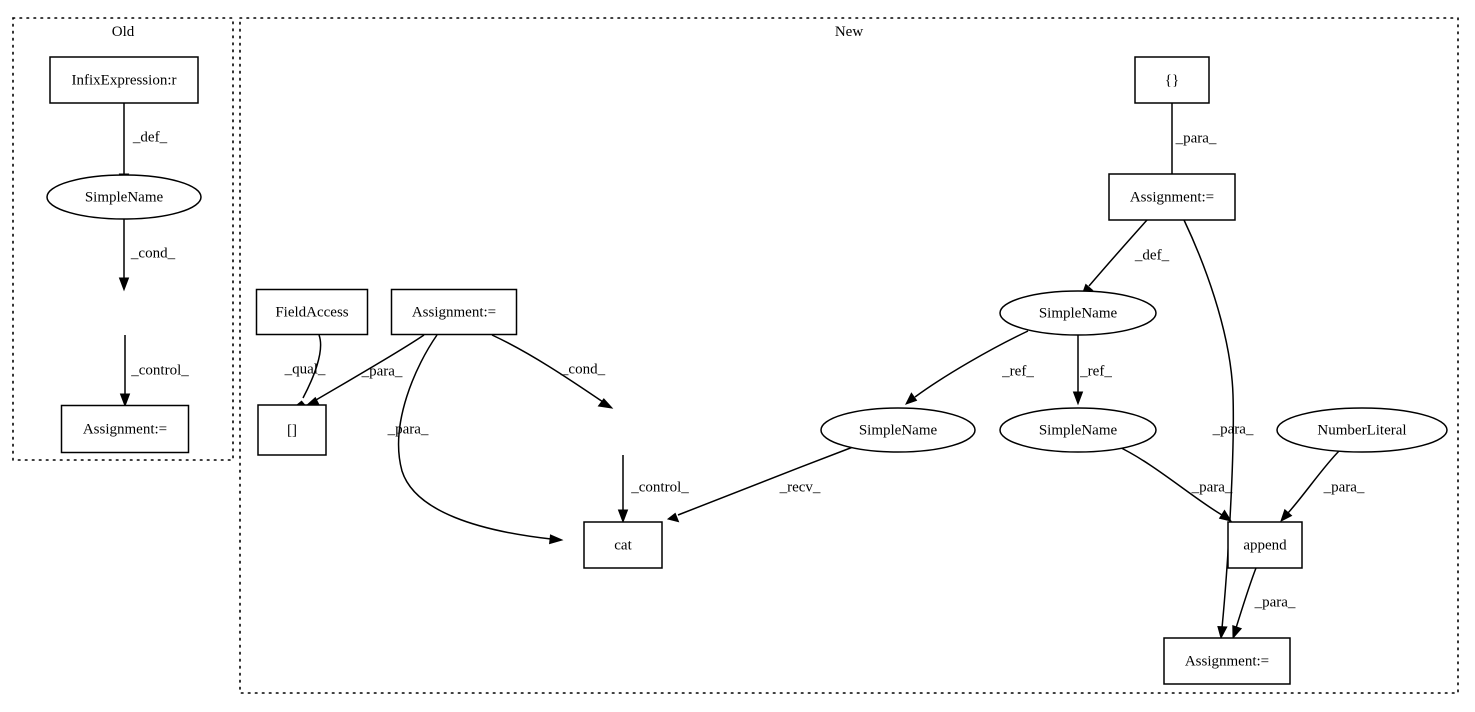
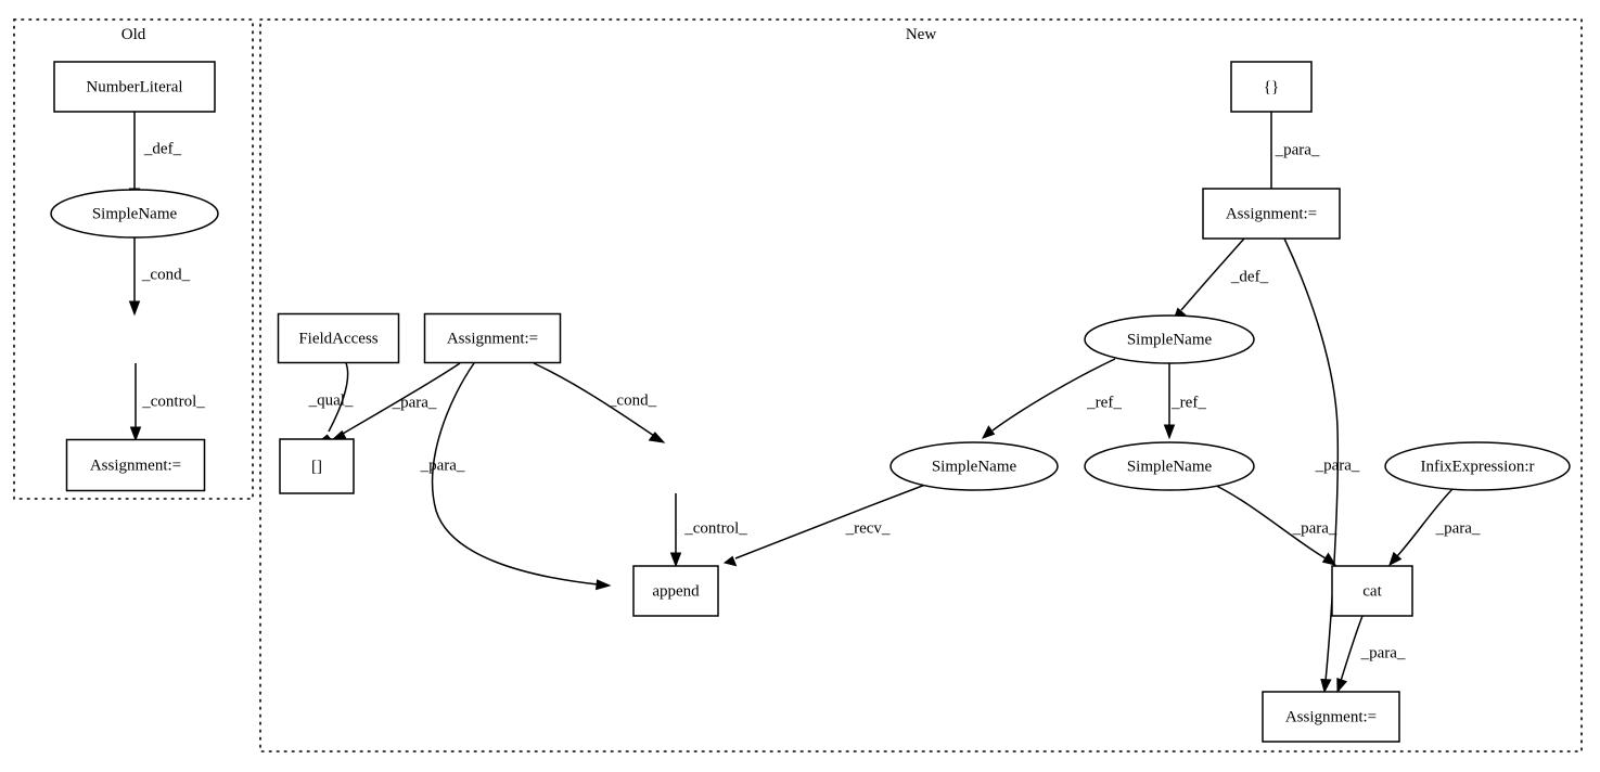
  Old
  New
  _def_
  _cond_
  _control_
  _qual_
  _para_
  _para_
  _cond_
  _control_
  _recv_
  _para_
  _def_
  _para_
  _ref_
  _ref_
  _para_
  _para_
  _para_
- InfixExpression:r
+ NumberLiteral
  SimpleName
  Assignment:=
  FieldAccess
  Assignment:=
  []
- cat
+ append
  SimpleName
  {}
  Assignment:=
  SimpleName
  SimpleName
- NumberLiteral
+ InfixExpression:r
- append
+ cat
  Assignment:=
